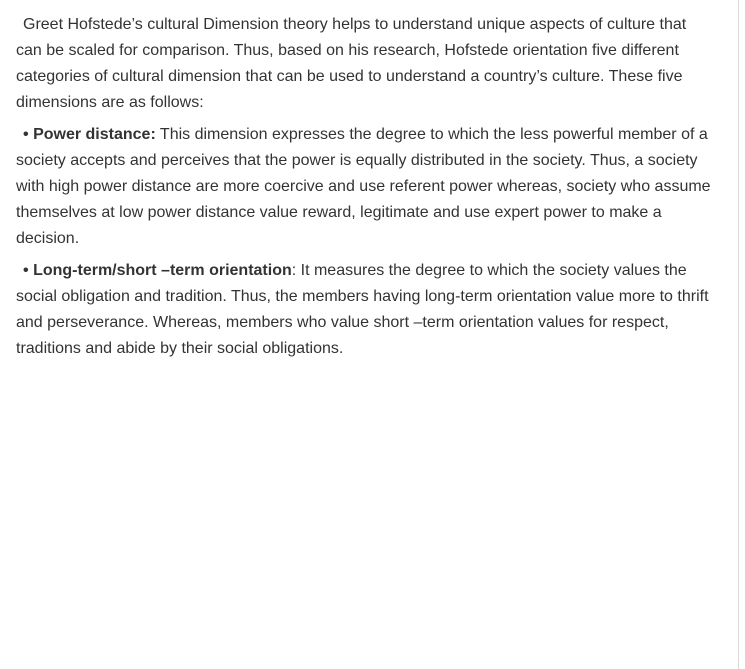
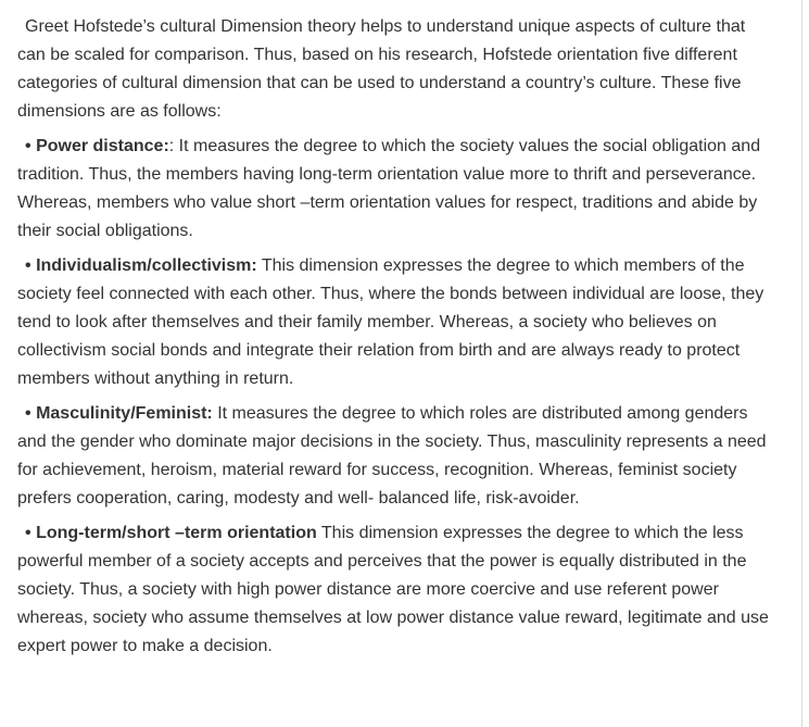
  Greet Hofstede’s cultural Dimension theory helps to understand unique aspects of culture that can be scaled for comparison. Thus, based on his research, Hofstede orientation five different categories of cultural dimension that can be used to understand a country’s culture. These five dimensions are as follows:
- • Power distance: This dimension expresses the degree to which the less powerful member of a society accepts and perceives that the power is equally distributed in the society. Thus, a society with high power distance are more coercive and use referent power whereas, society who assume themselves at low power distance value reward, legitimate and use expert power to make a decision.
+ • Power distance:: It measures the degree to which the society values the social obligation and tradition. Thus, the members having long-term orientation value more to thrift and perseverance. Whereas, members who value short –term orientation values for respect, traditions and abide by their social obligations.
+ • Individualism/collectivism: This dimension expresses the degree to which members of the society feel connected with each other. Thus, where the bonds between individual are loose, they tend to look after themselves and their family member. Whereas, a society who believes on collectivism social bonds and integrate their relation from birth and are always ready to protect members without anything in return.
+ • Masculinity/Feminist: It measures the degree to which roles are distributed among genders and the gender who dominate major decisions in the society. Thus, masculinity represents a need for achievement, heroism, material reward for success, recognition. Whereas, feminist society prefers cooperation, caring, modesty and well- balanced life, risk-avoider.
- • Long-term/short –term orientation: It measures the degree to which the society values the social obligation and tradition. Thus, the members having long-term orientation value more to thrift and perseverance. Whereas, members who value short –term orientation values for respect, traditions and abide by their social obligations.
+ • Long-term/short –term orientation This dimension expresses the degree to which the less powerful member of a society accepts and perceives that the power is equally distributed in the society. Thus, a society with high power distance are more coercive and use referent power whereas, society who assume themselves at low power distance value reward, legitimate and use expert power to make a decision.
